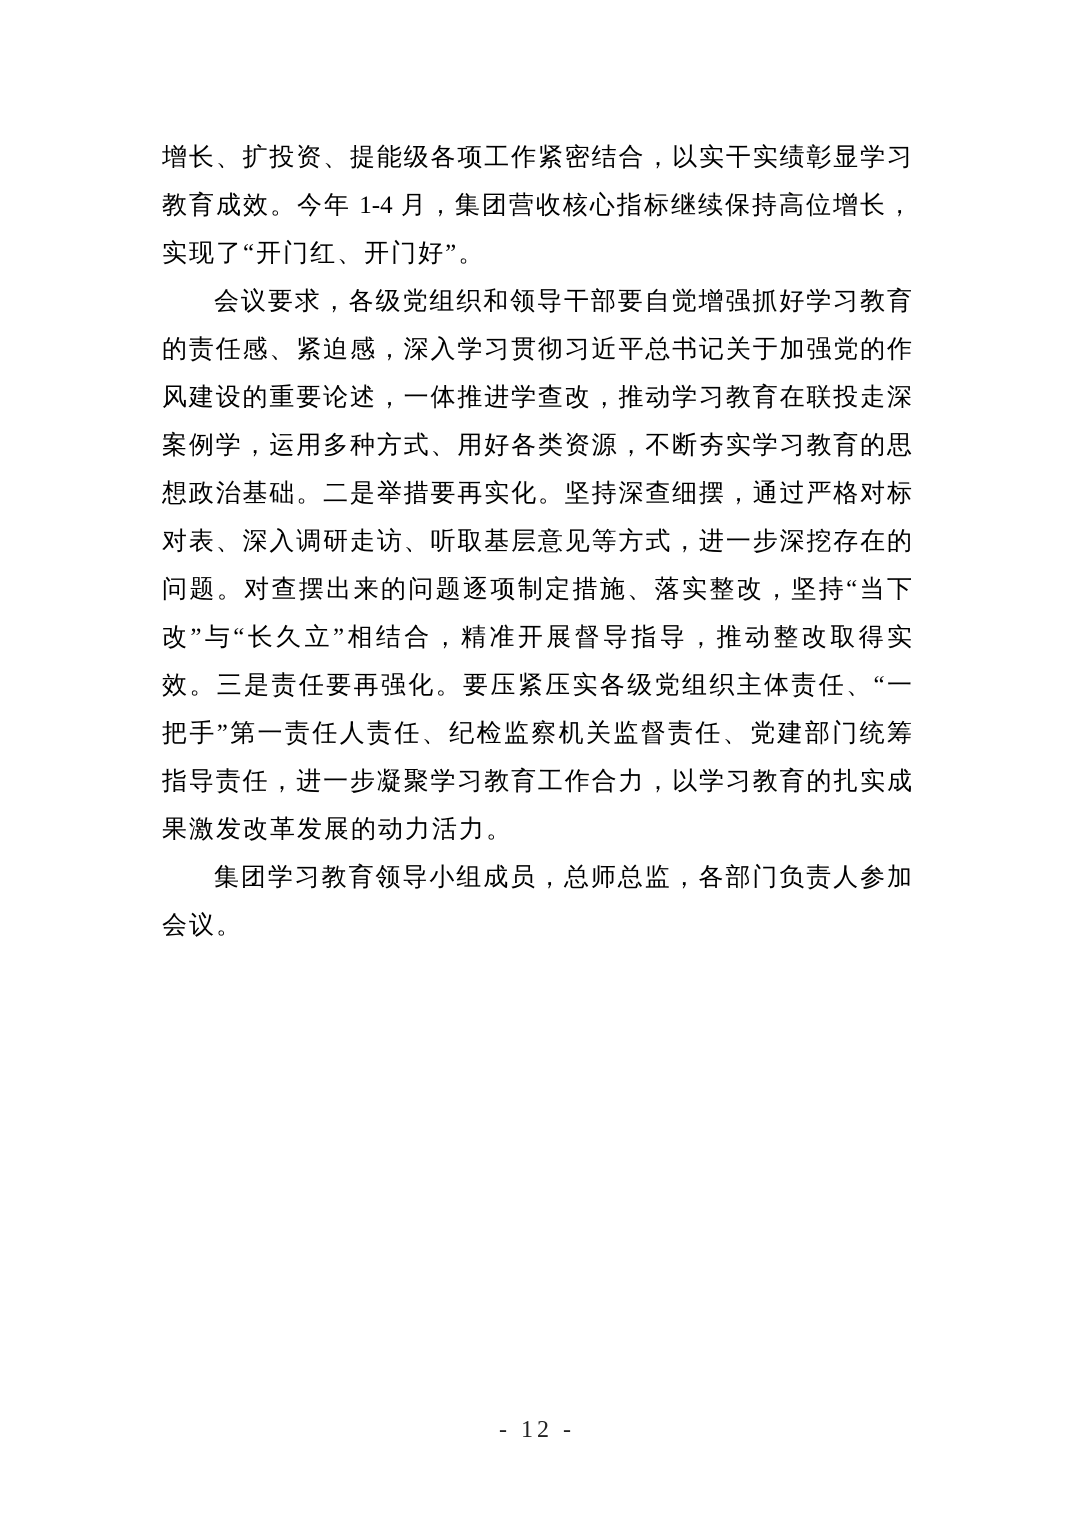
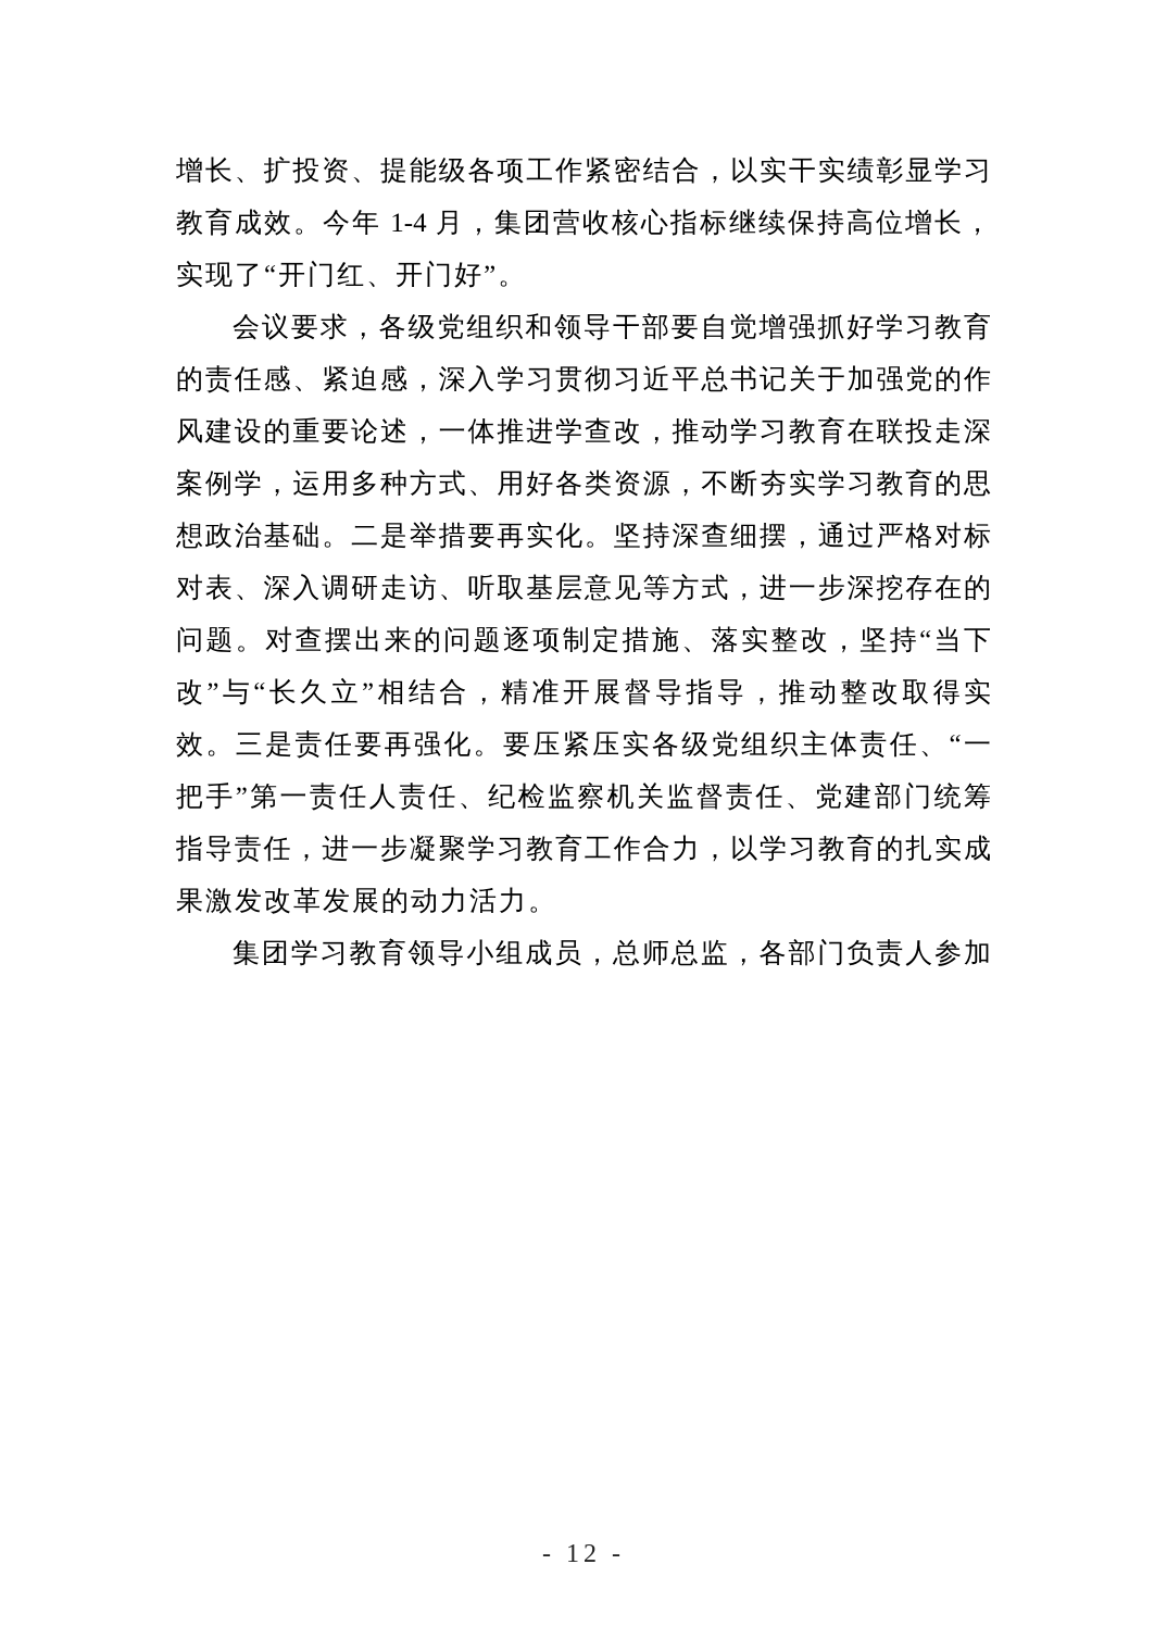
  增长、扩投资、提能级各项工作紧密结合，以实干实绩彰显学习
  教育成效。今年 1-4 月，集团营收核心指标继续保持高位增长，
  实现了“开门红、开门好”。
  会议要求，各级党组织和领导干部要自觉增强抓好学习教育
  的责任感、紧迫感，深入学习贯彻习近平总书记关于加强党的作
  风建设的重要论述，一体推进学查改，推动学习教育在联投走深
  案例学，运用多种方式、用好各类资源，不断夯实学习教育的思
  想政治基础。二是举措要再实化。坚持深查细摆，通过严格对标
  对表、深入调研走访、听取基层意见等方式，进一步深挖存在的
  问题。对查摆出来的问题逐项制定措施、落实整改，坚持“当下
  改”与“长久立”相结合，精准开展督导指导，推动整改取得实
  效。三是责任要再强化。要压紧压实各级党组织主体责任、“一
  把手”第一责任人责任、纪检监察机关监督责任、党建部门统筹
  指导责任，进一步凝聚学习教育工作合力，以学习教育的扎实成
  果激发改革发展的动力活力。
  集团学习教育领导小组成员，总师总监，各部门负责人参加
- 会议。
  - 12 -
